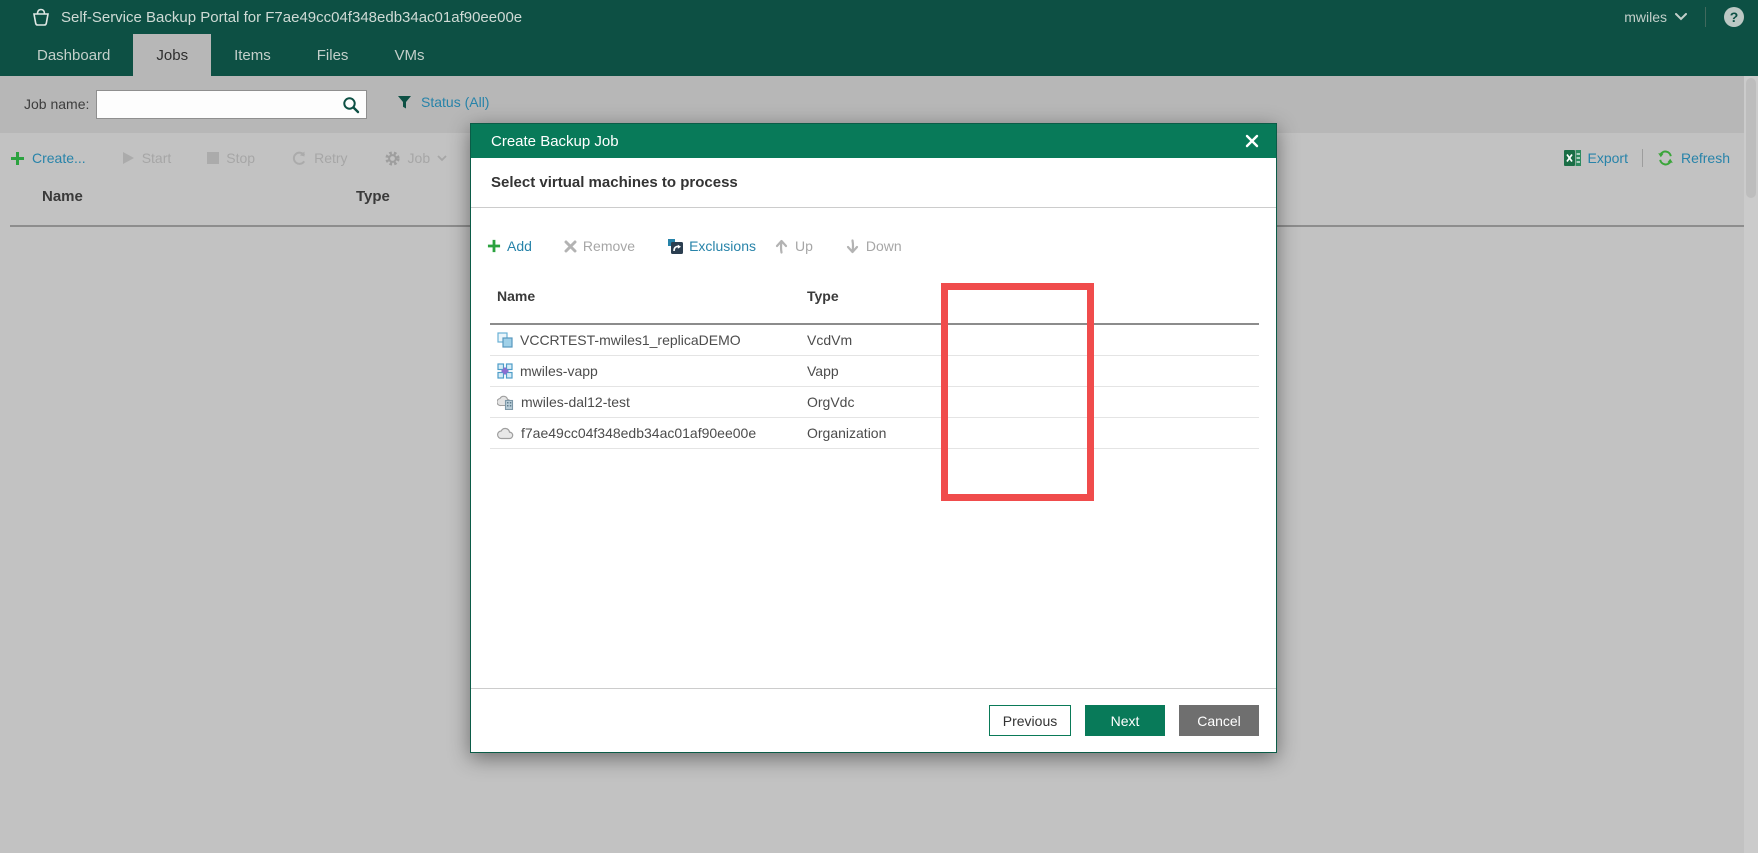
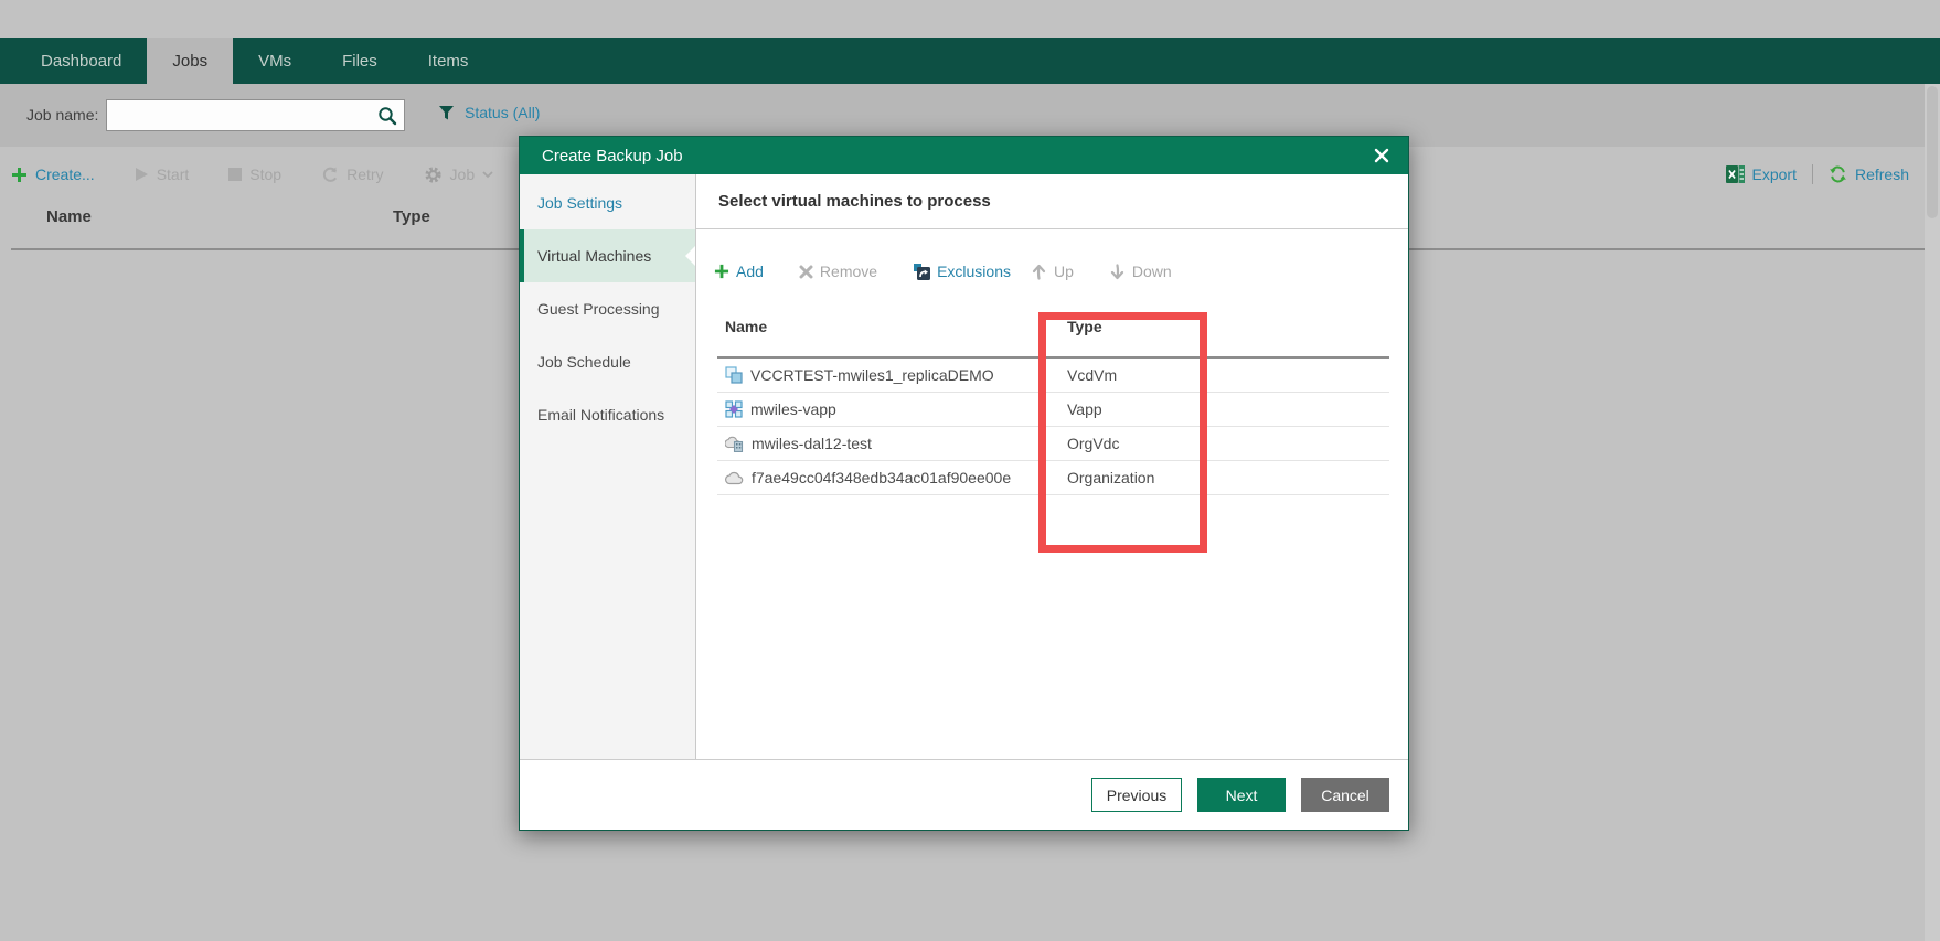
- Self-Service Backup Portal for F7ae49cc04f348edb34ac01af90ee00e
- mwiles
- ?
  Dashboard
  Jobs
- Items
+ VMs
  Files
- VMs
+ Items
  Job name:
  Status (All)
  Create...
  Start
  Stop
  Retry
  Job
  Export
  Refresh
  Name
  Type
  Create Backup Job
+ Job Settings
+ Virtual Machines
+ Guest Processing
+ Job Schedule
+ Email Notifications
  Select virtual machines to process
  Add
  Remove
  Exclusions
  Up
  Down
  Name
  Type
  VCCRTEST-mwiles1_replicaDEMO
  VcdVm
  mwiles-vapp
  Vapp
  mwiles-dal12-test
  OrgVdc
  f7ae49cc04f348edb34ac01af90ee00e
  Organization
  Previous
  Next
  Cancel
